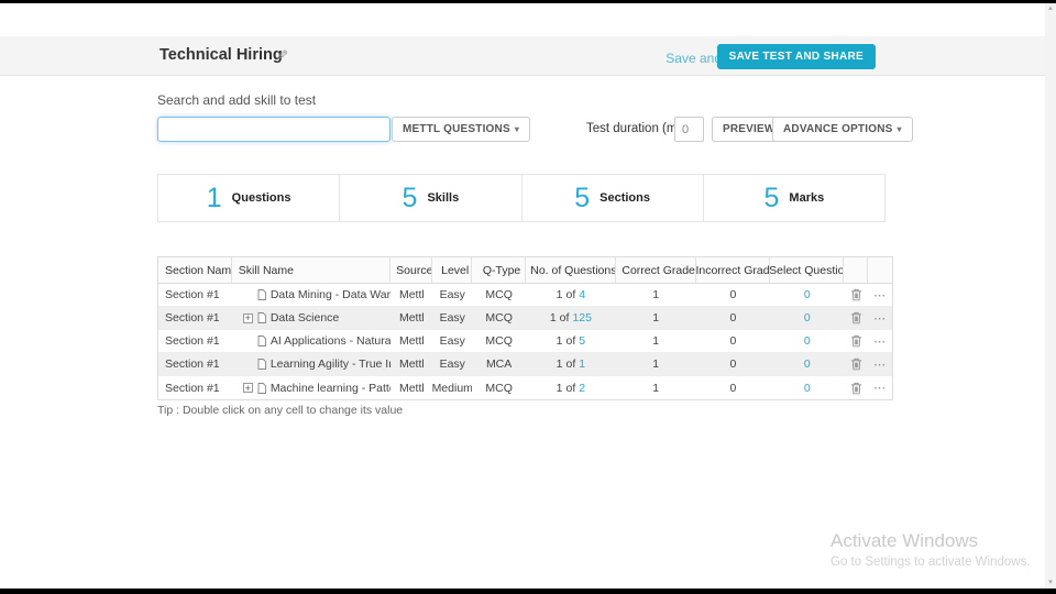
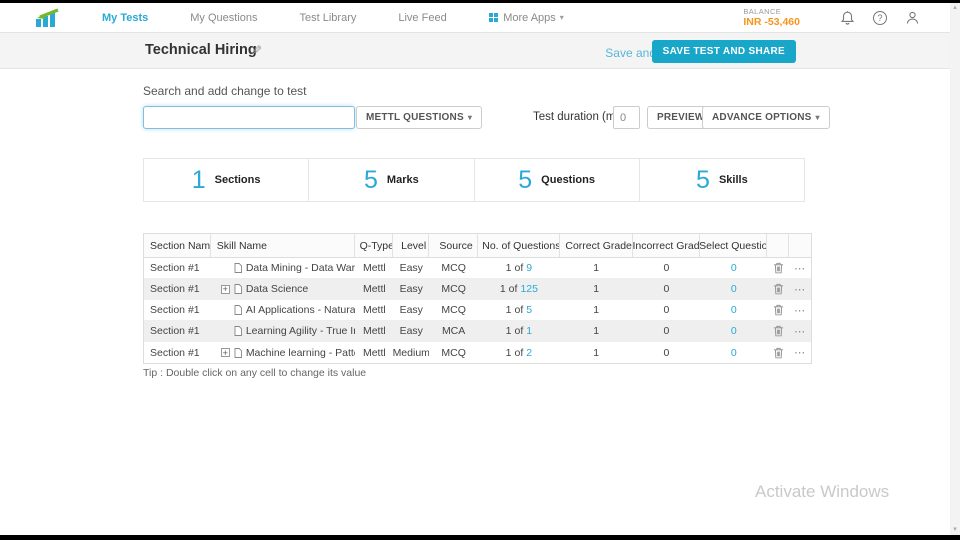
+ My Tests
+ My Questions
+ Test Library
+ Live Feed
+ More Apps
+ ▾
+ BALANCE
+ INR -53,460
+ ?
  Technical Hiring
  SAVE TEST AND SHARE
- Search and add skill to test
+ Search and add change to test
  METTL QUESTIONS ▾
  Test duration (m
  0
  PREVIEW
  ADVANCE OPTIONS ▾
  1
- Questions
+ Sections
  5
- Skills
+ Marks
  5
- Sections
+ Questions
  5
- Marks
+ Skills
  Section Nam
  Skill Name
- Source
+ Q-Type
  Level
- Q-Type
+ Source
  No. of Questions
  Correct Grade
  Incorrect Grad
  Select Questio
  Section #1
  Data Mining - Data War
  Mettl
  Easy
  MCQ
  1
  of
- 4
+ 9
  1
  0
  0
  ⋯
  Section #1
  Data Science
  Mettl
  Easy
  MCQ
  1
  of
  125
  1
  0
  0
  ⋯
  Section #1
  AI Applications - Natura
  Mettl
  Easy
  MCQ
  1
  of
  5
  1
  0
  0
  ⋯
  Section #1
  Learning Agility - True I
  Mettl
  Easy
  MCA
  1
  of
  1
  1
  0
  0
  ⋯
  Section #1
  Machine learning - Patt
  Mettl
  Medium
  MCQ
  1
  of
  2
  1
  0
  0
  ⋯
  Tip : Double click on any cell to change its value
  Activate Windows
- Go to Settings to activate Windows.
